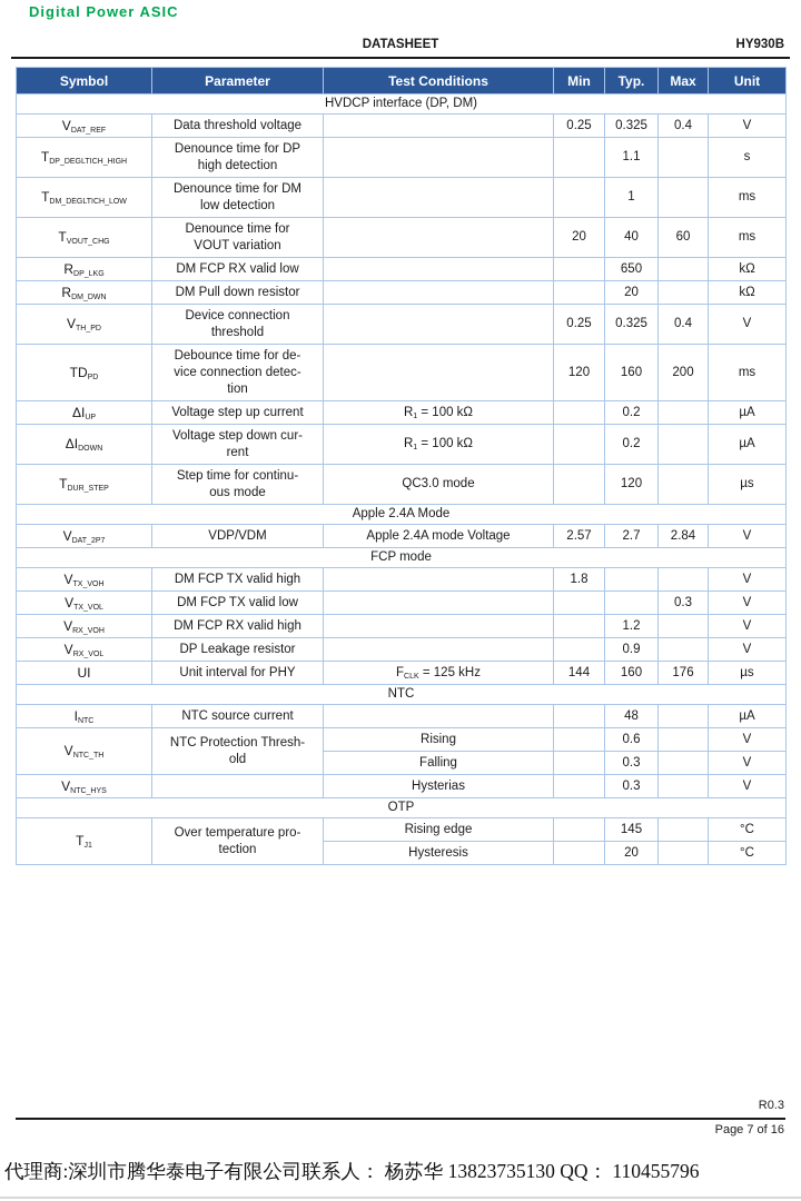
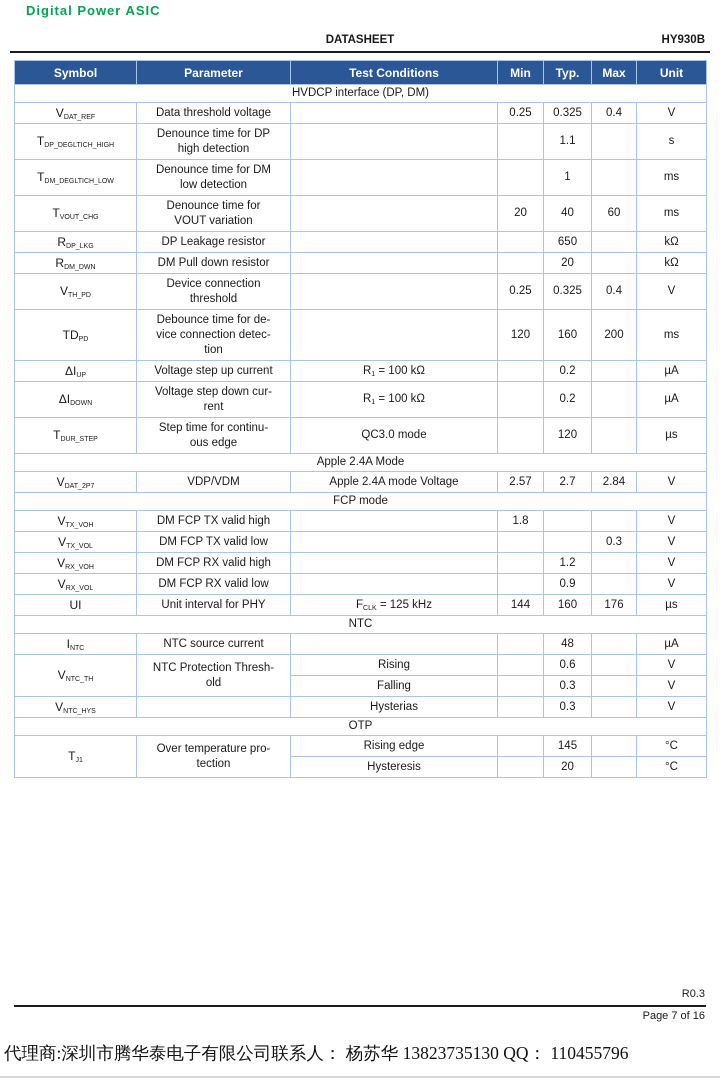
  Digital Power ASIC
  DATASHEET
  HY930B
  Symbol	Parameter	Test Conditions	Min	Typ.	Max	Unit
  HVDCP interface (DP, DM)
  V	Data threshold voltage		0.25	0.325	0.4	V
  T	Denounce time for VOUT variation		20	40	60	ms
- R	DM FCP RX valid low			650		kΩ
+ R	DP Leakage resistor			650		kΩ
  R	DM Pull down resistor			20		kΩ
  V	Device connection threshold		0.25	0.325	0.4	V
  TD	Debounce time for de- vice connection detec- tion		120	160	200	ms
  ΔI	Voltage step up current	R = 100 kΩ		0.2		µA
  ΔI	Voltage step down cur- rent	R = 100 kΩ		0.2		µA
- T	Step time for continu- ous mode	QC3.0 mode		120		µs
+ T	Step time for continu- ous edge	QC3.0 mode		120		µs
  Apple 2.4A Mode
  V	VDP/VDM	Apple 2.4A mode Voltage	2.57	2.7	2.84	V
  FCP mode
  V	DM FCP TX valid high		1.8			V
  V	DM FCP TX valid low				0.3	V
  V	DM FCP RX valid high			1.2		V
- V	DP Leakage resistor			0.9		V
+ V	DM FCP RX valid low			0.9		V
  UI	Unit interval for PHY	F = 125 kHz	144	160	176	µs
  NTC
  I	NTC source current			48		µA
  V	NTC Protection Thresh- old	Rising		0.6		V
  Falling		0.3		V
  OTP
  T	Over temperature pro- tection	Rising edge		145		°C
  Hysteresis		20		°C
  R0.3
  Page 7 of 16
  代理商:深圳市腾华泰电子有限公司联系人： 杨苏华 13823735130 QQ： 110455796
